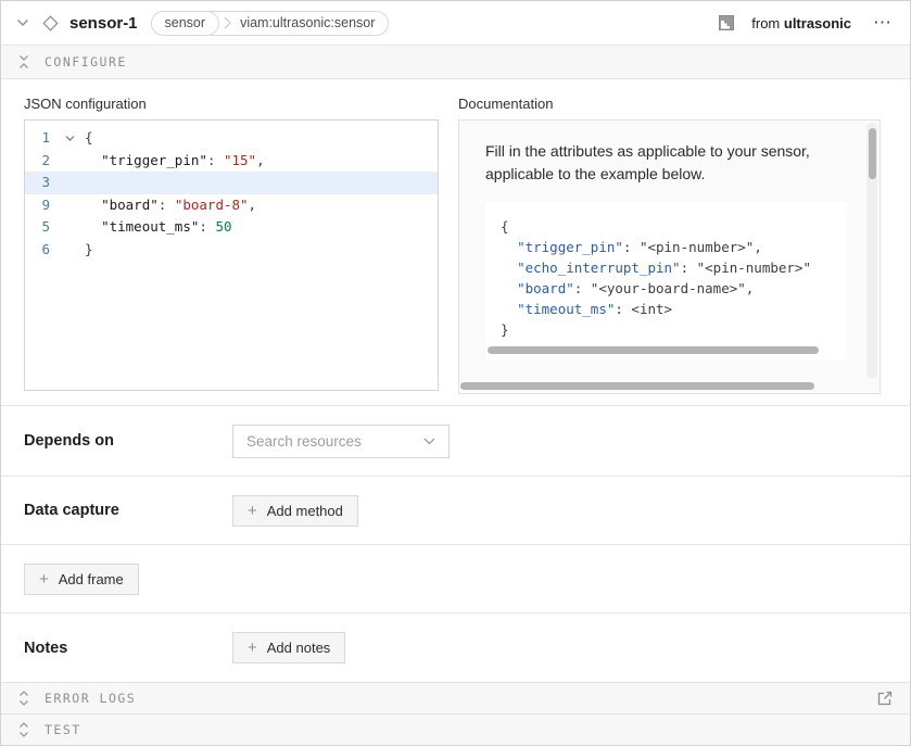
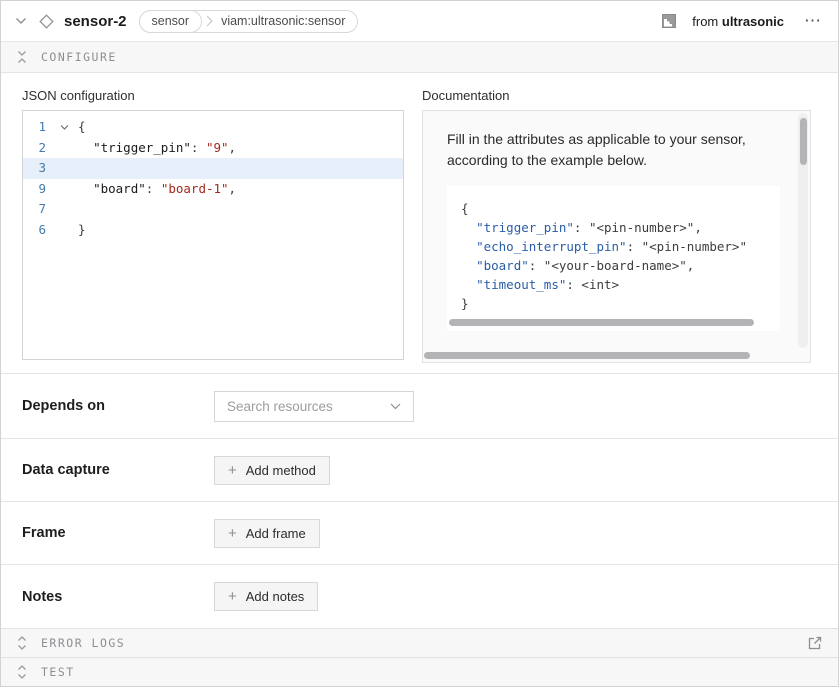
- sensor-1
+ sensor-2
  sensor
  viam:ultrasonic:sensor
  from ultrasonic
  ⋯
  CONFIGURE
  JSON configuration
  1
  {
  2
- "trigger_pin": "15",
+ "trigger_pin": "9",
  3
  9
- "board": "board-8",
+ "board": "board-1",
- 5
+ 7
- "timeout_ms": 50
  6
  }
  Documentation
- Fill in the attributes as applicable to your sensor, applicable to the example below.
+ Fill in the attributes as applicable to your sensor, according to the example below.
  {
  "trigger_pin": "<pin-number>",
  "echo_interrupt_pin": "<pin-number>"
  "board": "<your-board-name>",
  "timeout_ms": <int>
  }
  Depends on
  Search resources
  Data capture
  +
  Add method
+ Frame
  +
  Add frame
  Notes
  +
  Add notes
  ERROR LOGS
  TEST
